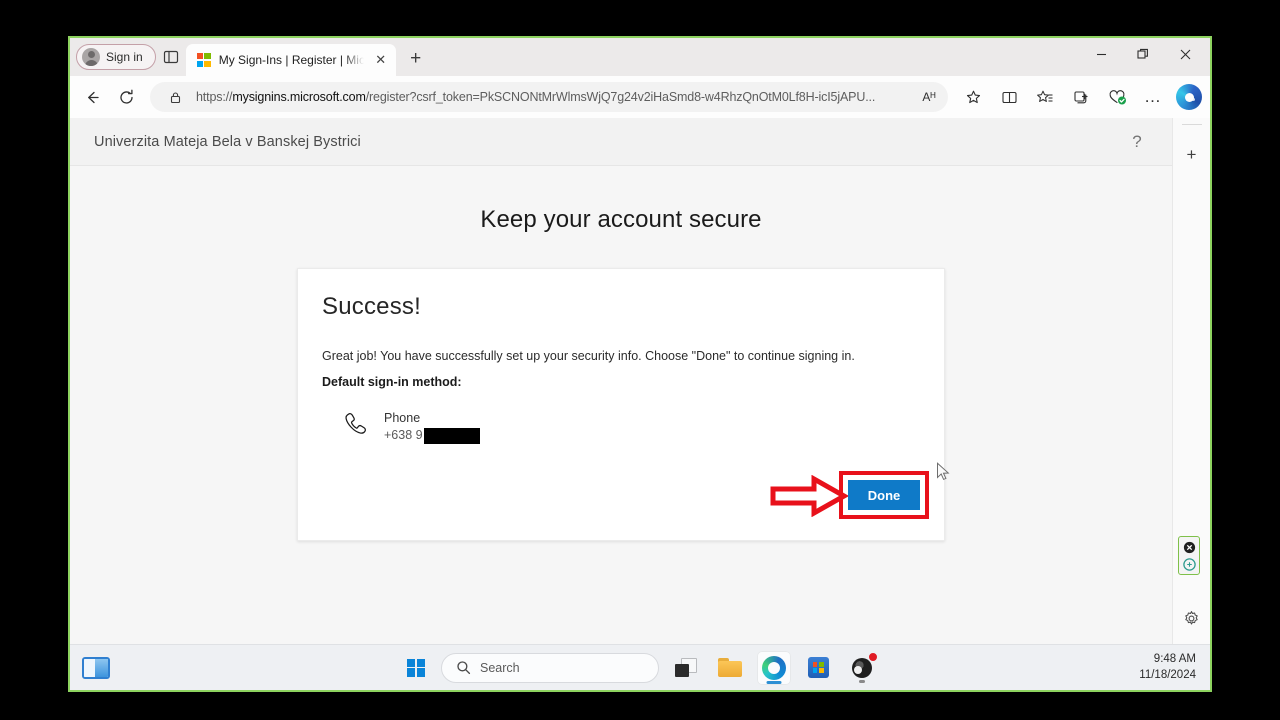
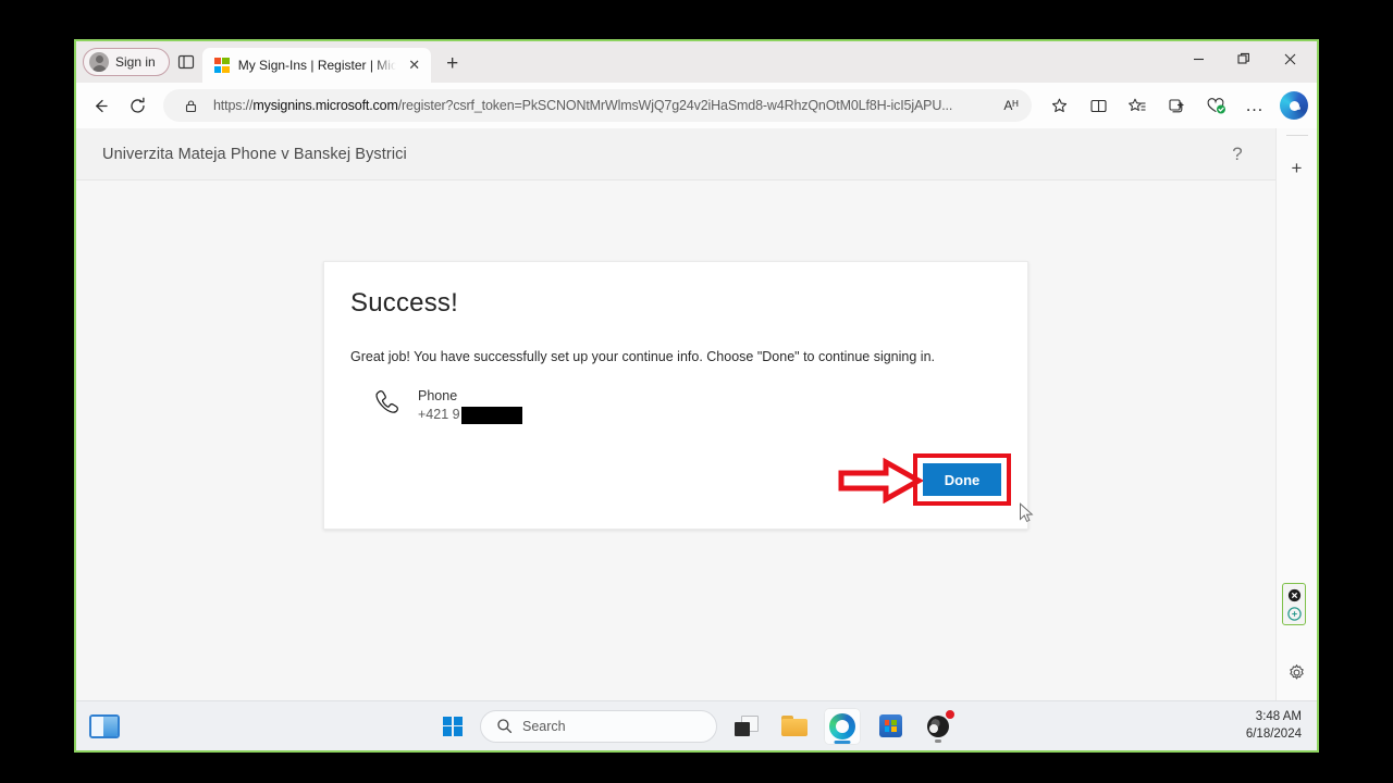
  Sign in
  My Sign-Ins | Register | Mic
  ✕
  +
  https://mysignins.microsoft.com/register?csrf_token=PkSCNONtMrWlmsWjQ7g24v2iHaSmd8-w4RhzQnOtM0Lf8H-icI5jAPU...
  Aᴴ
  …
- Univerzita Mateja Bela v Banskej Bystrici
+ Univerzita Mateja Phone v Banskej Bystrici
  ?
- Keep your account secure
  Success!
- Great job! You have successfully set up your security info. Choose "Done" to continue signing in.
+ Great job! You have successfully set up your continue info. Choose "Done" to continue signing in.
- Default sign-in method:
  Phone
- +638 9
+ +421 9
  Done
  +
  Search
- 9:48 AM
+ 3:48 AM
- 11/18/2024
+ 6/18/2024
